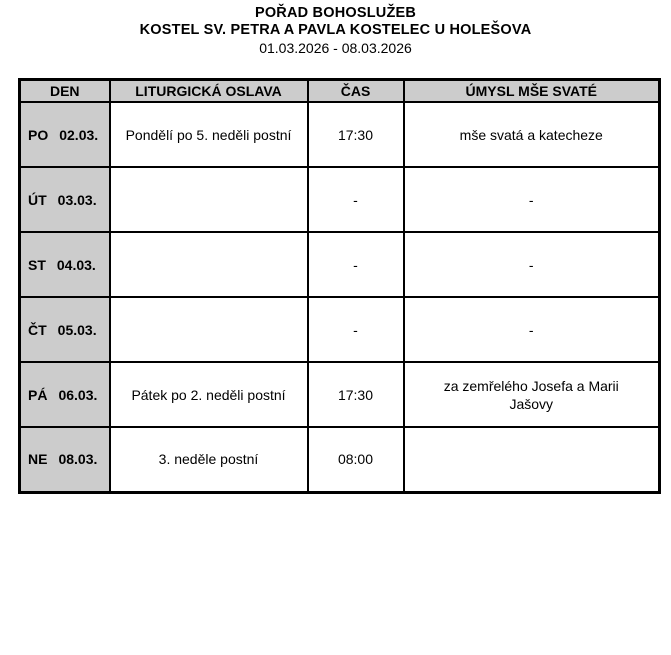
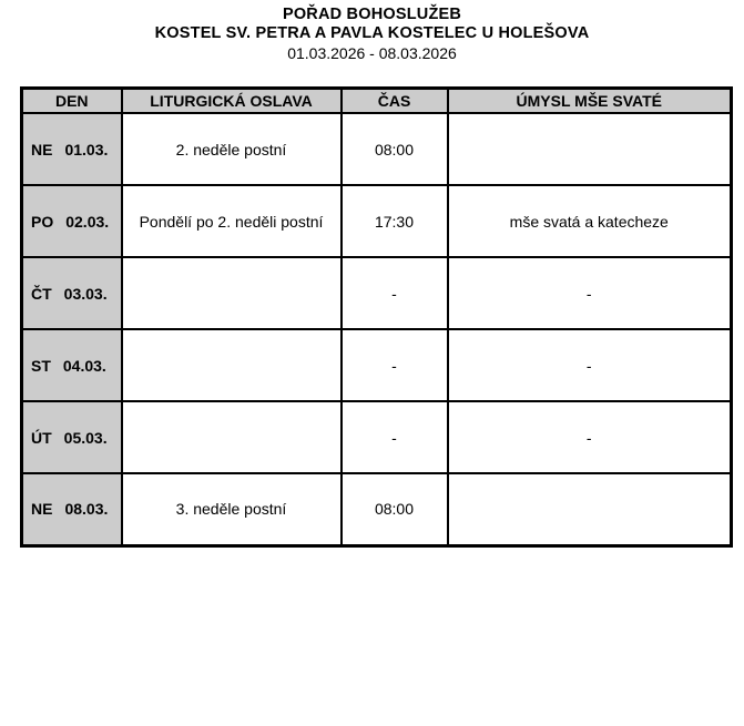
  POŘAD BOHOSLUŽEB
  KOSTEL SV. PETRA A PAVLA KOSTELEC U HOLEŠOVA
  01.03.2026 - 08.03.2026
  DEN	LITURGICKÁ OSLAVA	ČAS	ÚMYSL MŠE SVATÉ
+ NE 01.03.	2. neděle postní	08:00
- PO 02.03.	Pondělí po 5. neděli postní	17:30	mše svatá a katecheze
+ PO 02.03.	Pondělí po 2. neděli postní	17:30	mše svatá a katecheze
- ÚT 03.03.		-	-
+ ČT 03.03.		-	-
  ST 04.03.		-	-
- ČT 05.03.		-	-
+ ÚT 05.03.		-	-
- PÁ 06.03.	Pátek po 2. neděli postní	17:30	za zemřelého Josefa a Marii Jašovy
  NE 08.03.	3. neděle postní	08:00
